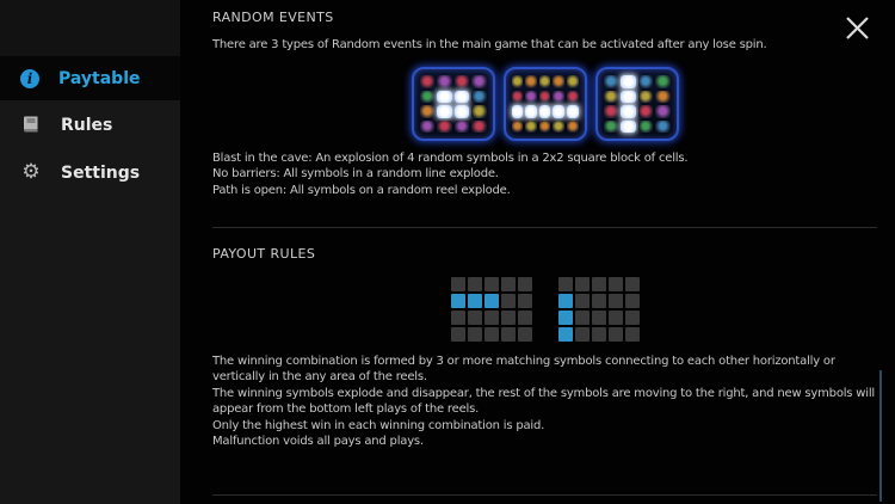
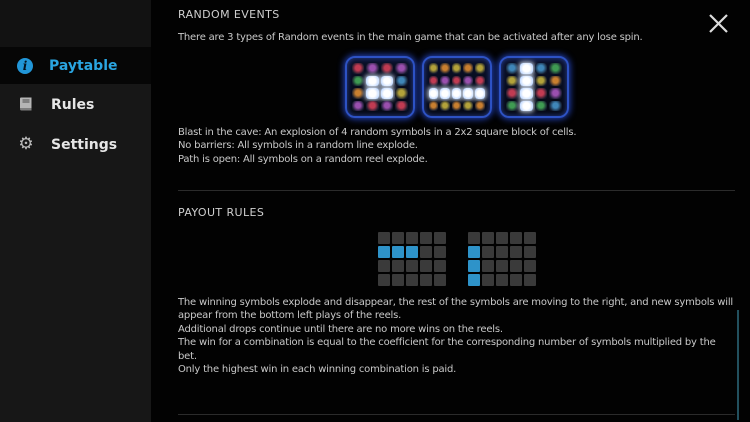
  i
  Paytable
  Rules
  ⚙
  Settings
  RANDOM EVENTS
  There are 3 types of Random events in the main game that can be activated after any lose spin.
  Blast in the cave: An explosion of 4 random symbols in a 2x2 square block of cells.
  No barriers: All symbols in a random line explode.
  Path is open: All symbols on a random reel explode.
  PAYOUT RULES
- The winning combination is formed by 3 or more matching symbols connecting to each other horizontally or vertically in the any area of the reels.
  The winning symbols explode and disappear, the rest of the symbols are moving to the right, and new symbols will appear from the bottom left plays of the reels.
+ Additional drops continue until there are no more wins on the reels.
+ The win for a combination is equal to the coefficient for the corresponding number of symbols multiplied by the bet.
  Only the highest win in each winning combination is paid.
- Malfunction voids all pays and plays.
